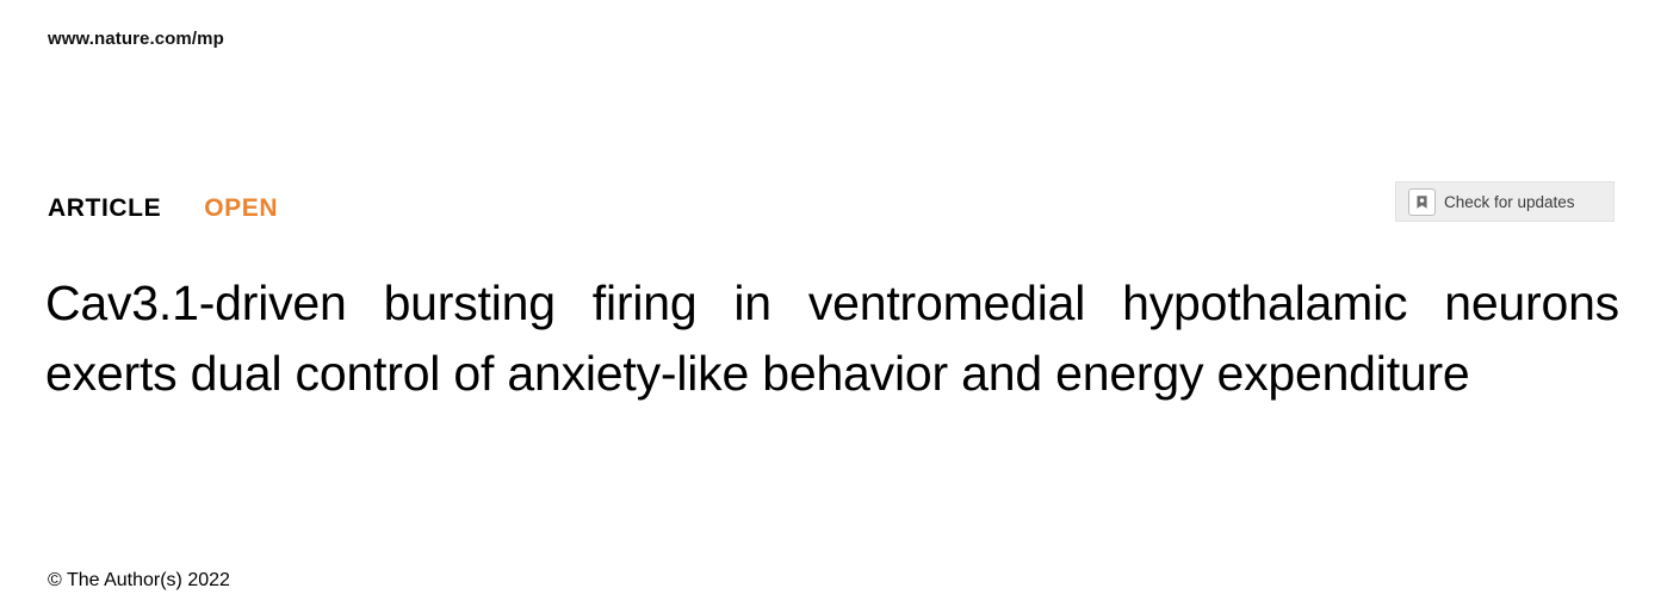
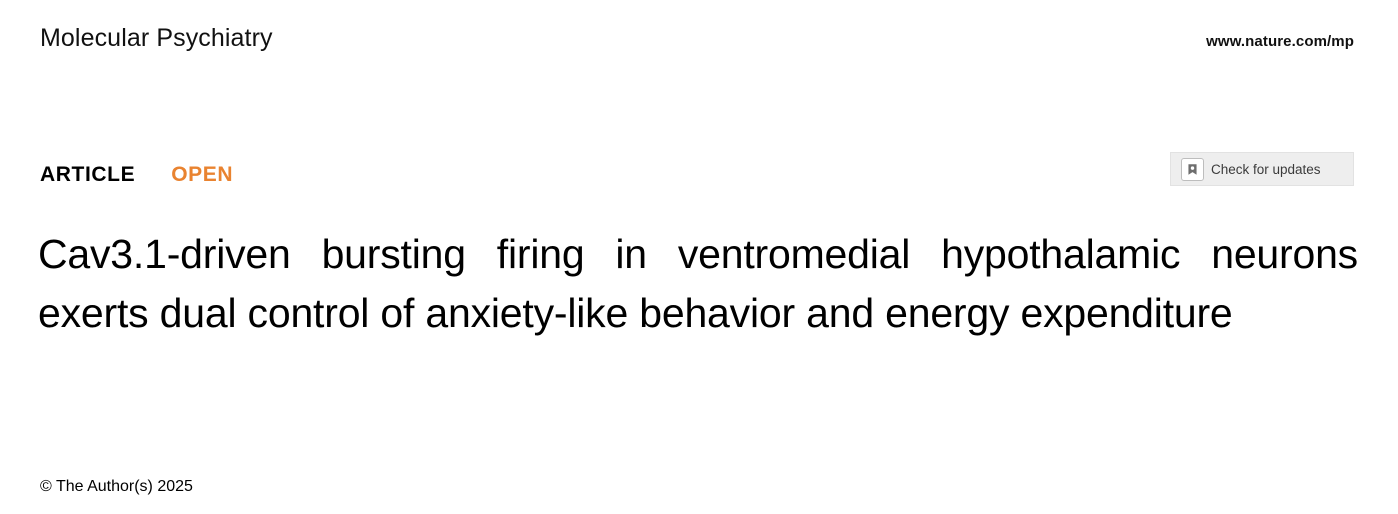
+ Molecular Psychiatry
  www.nature.com/mp
  ARTICLE
  OPEN
  Check for updates
  Cav3.1-driven bursting firing in ventromedial hypothalamic neurons exerts dual control of anxiety-like behavior and energy expenditure
- © The Author(s) 2022
+ © The Author(s) 2025
